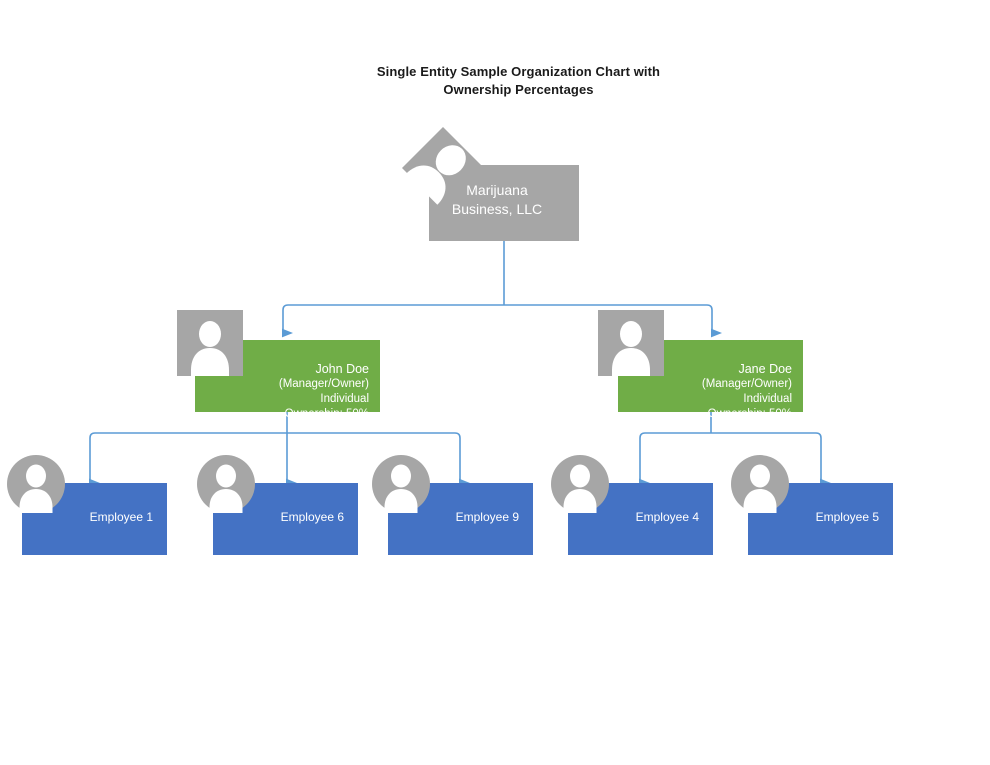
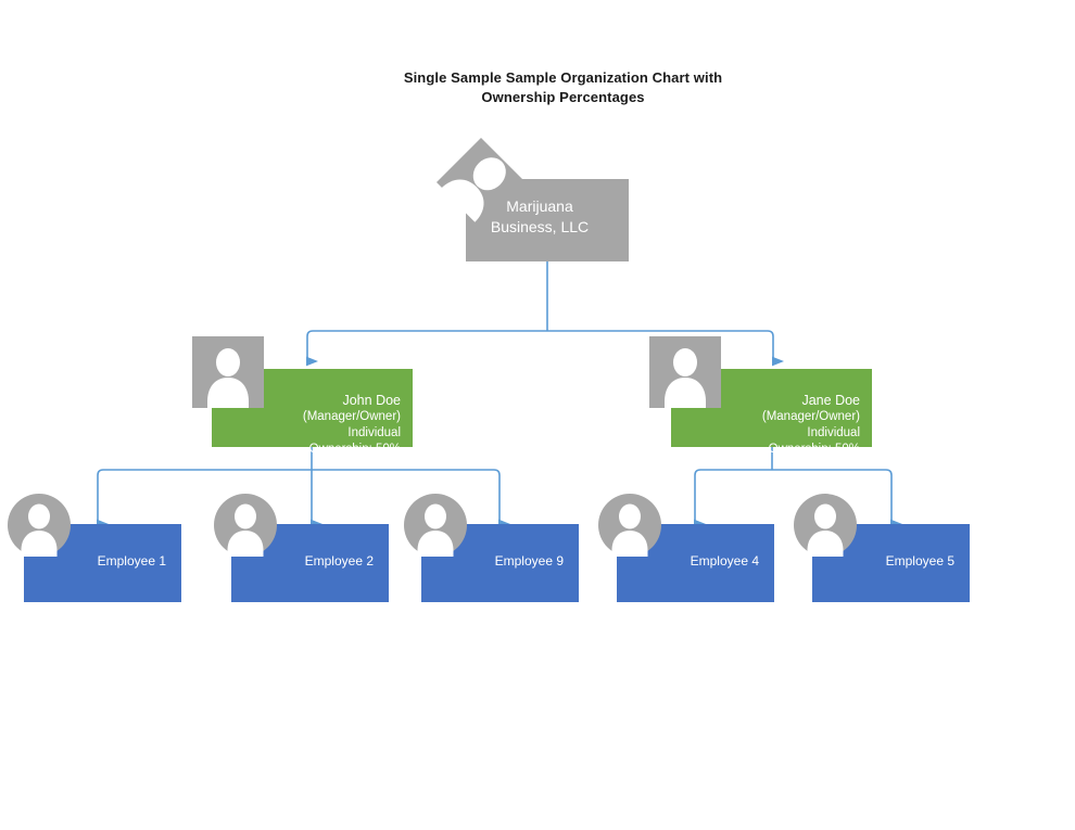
- Single Entity Sample Organization Chart with
+ Single Sample Sample Organization Chart with
  Ownership Percentages
  Marijuana
  Business, LLC
  John Doe
  (Manager/Owner)
  Individual
  Ownership: 50%
  Jane Doe
  (Manager/Owner)
  Individual
  Ownership: 50%
  Employee 1
- Employee 6
+ Employee 2
  Employee 9
  Employee 4
  Employee 5
